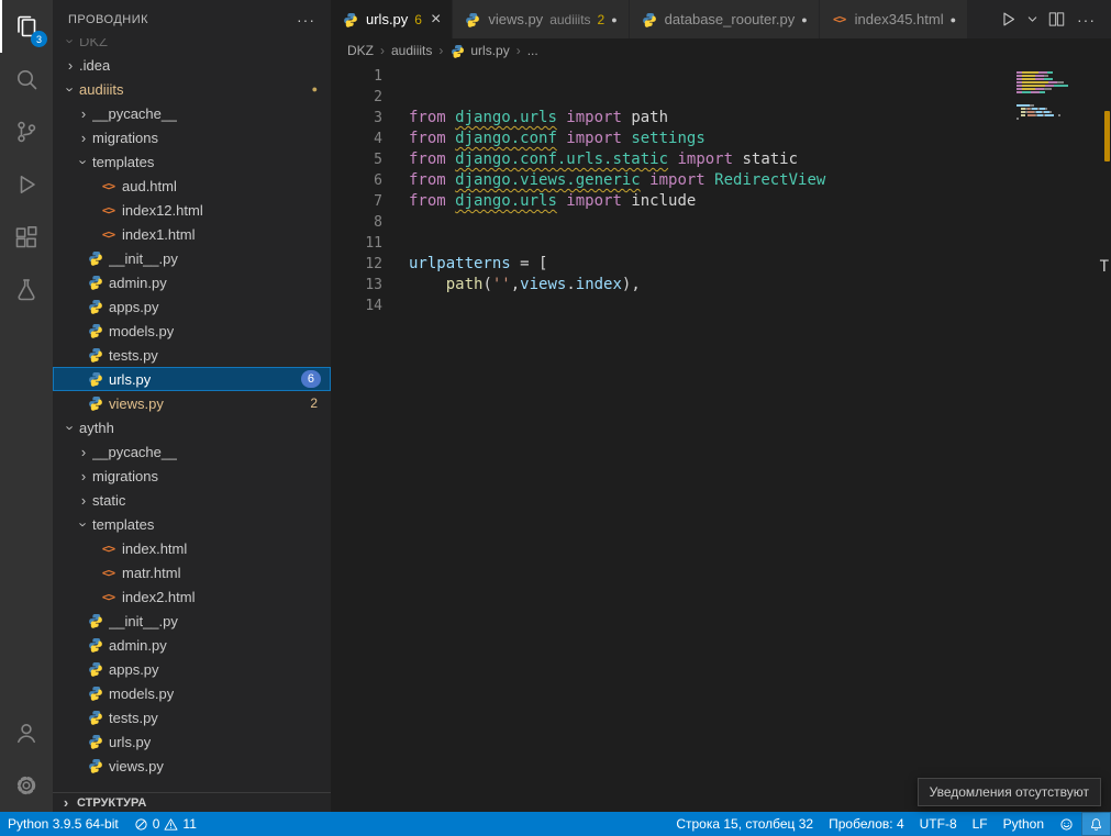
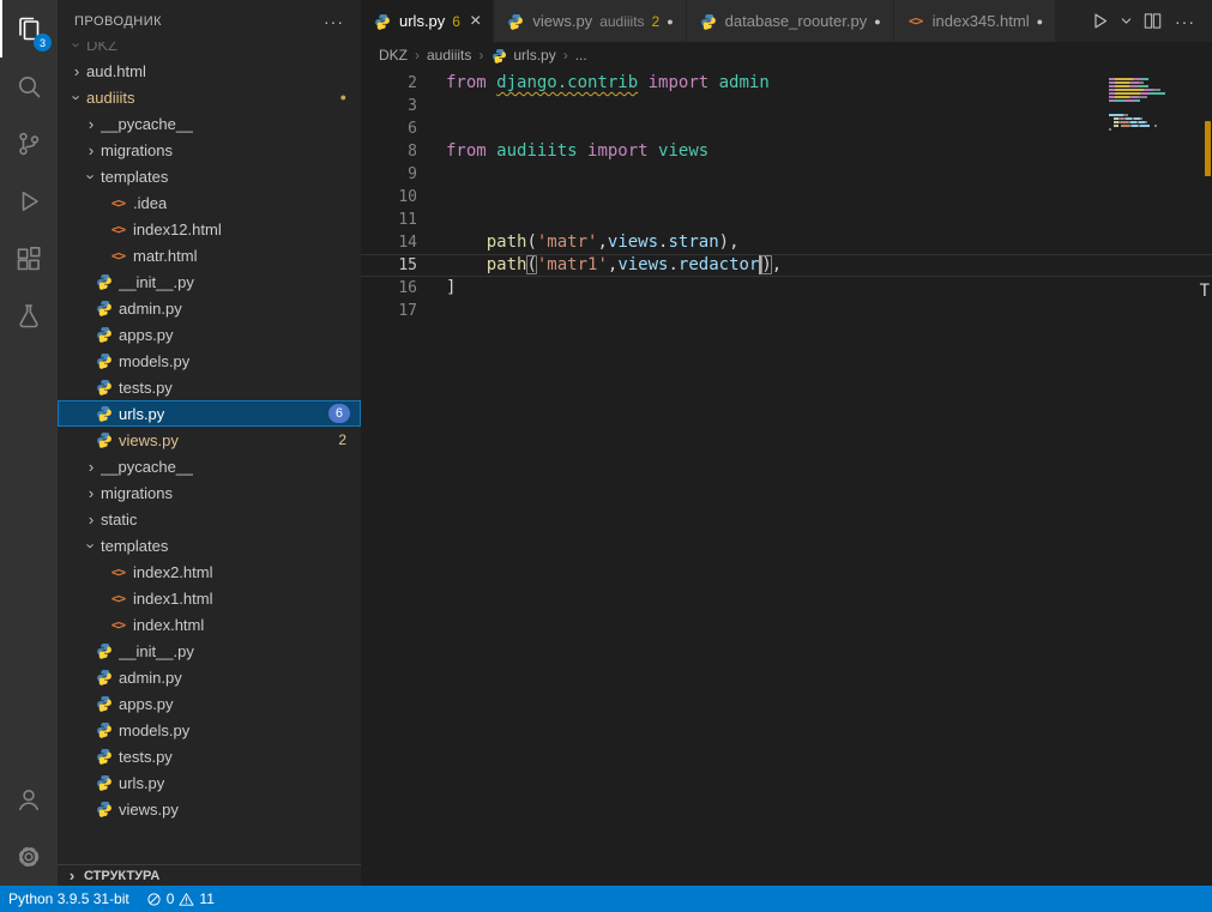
  3
  ПРОВОДНИК
  ···
  DKZ
  ›
- .idea
+ aud.html
  audiiits
  ●
  ›
  __pycache__
  ›
  migrations
  templates
  <>
- aud.html
+ .idea
  <>
  index12.html
  <>
- index1.html
+ matr.html
  __init__.py
  admin.py
  apps.py
  models.py
  tests.py
  urls.py
  6
  views.py
  2
- aythh
  ›
  __pycache__
  ›
  migrations
  ›
  static
  templates
  <>
- index.html
+ index2.html
  <>
- matr.html
+ index1.html
  <>
- index2.html
+ index.html
  __init__.py
  admin.py
  apps.py
  models.py
  tests.py
  urls.py
  views.py
  ›
  СТРУКТУРА
  urls.py
  6
  ×
  views.py
  audiiits
  2
  ●
  database_roouter.py
  ●
  <>
  index345.html
  ●
  ···
  DKZ
  ›
  audiiits
  ›
  urls.py
  ›
  ...
- 1
  2
+ from django.contrib import admin
  3
- from django.urls import path
- 4
- from django.conf import settings
- 5
- from django.conf.urls.static import static
  6
- from django.views.generic import RedirectView
- 7
- from django.urls import include
  8
+ from audiiits import views
+ 9
+ 10
  11
- 12
- urlpatterns = [
- 13
- path('',views.index),
  14
+ path('matr',views.stran),
+ 15
+ path('matr1',views.redactor ),
+ 16
+ ]
+ 17
  T
- Python 3.9.5 64-bit
+ Python 3.9.5 31-bit
  0
  11
- Строка 15, столбец 32
- Пробелов: 4
- UTF-8
- LF
- Python
- Уведомления отсутствуют
